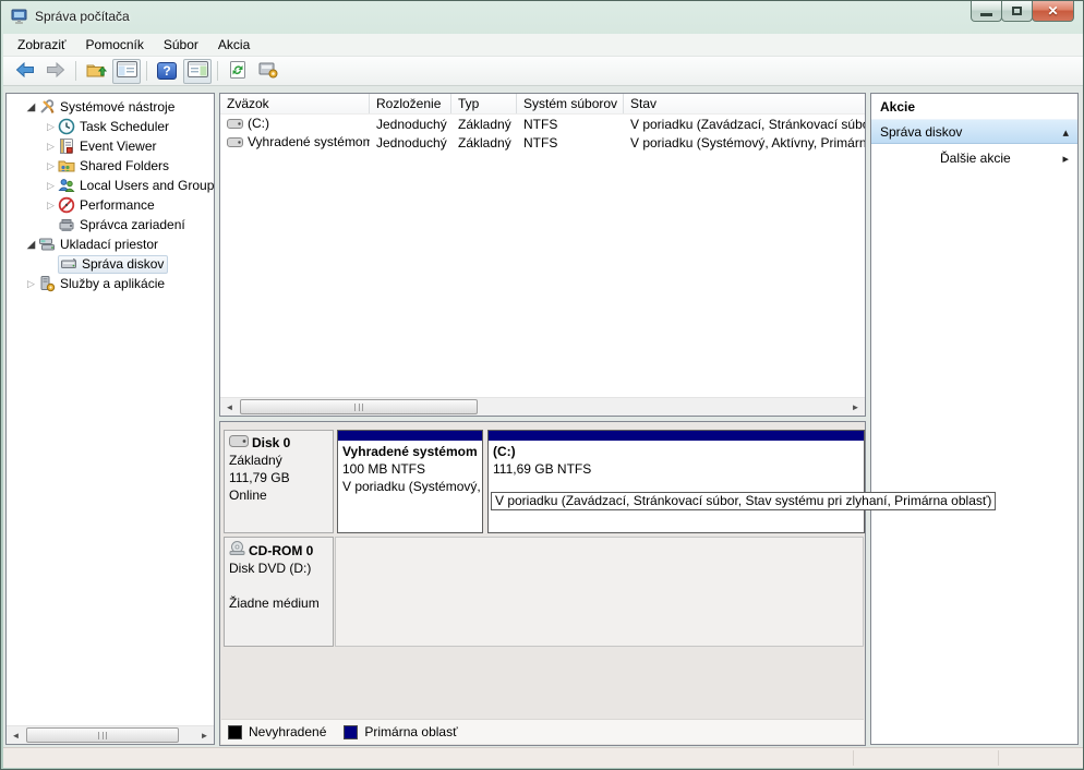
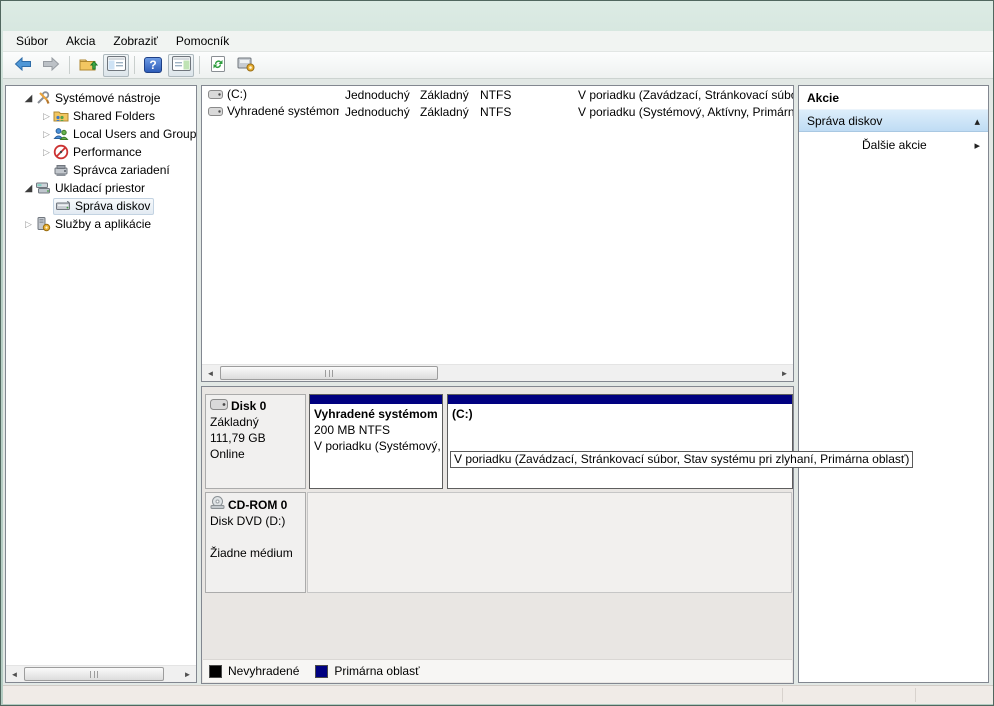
- Správa počítača
- ✕
- Zobraziť
+ Súbor
- Pomocník
+ Akcia
- Súbor
+ Zobraziť
- Akcia
+ Pomocník
  Systémové nástroje
- Task Scheduler
- Event Viewer
  Shared Folders
  Local Users and Group
  Performance
  Správca zariadení
  Ukladací priestor
  Správa diskov
  Služby a aplikácie
  ◄
  ►
- Zväzok
- Rozloženie
- Typ
- Systém súborov
- Stav
  (C:)
  Jednoduchý
  Základný
  NTFS
  V poriadku (Zavádzací, Stránkovací súb
  Vyhradené systémom
  Jednoduchý
  Základný
  NTFS
  V poriadku (Systémový, Aktívny, Primárn
  ◄
  ►
  Disk 0
  Základný
  111,79 GB
  Online
  Vyhradené systémom
- 100 MB NTFS
+ 200 MB NTFS
  V poriadku (Systémový,
  (C:)
- 111,69 GB NTFS
  CD-ROM 0
  Disk DVD (D:)
  Žiadne médium
  Nevyhradené
  Primárna oblasť
  Akcie
  Správa diskov
  Ďalšie akcie
  V poriadku (Zavádzací, Stránkovací súbor, Stav systému pri zlyhaní, Primárna oblasť)
